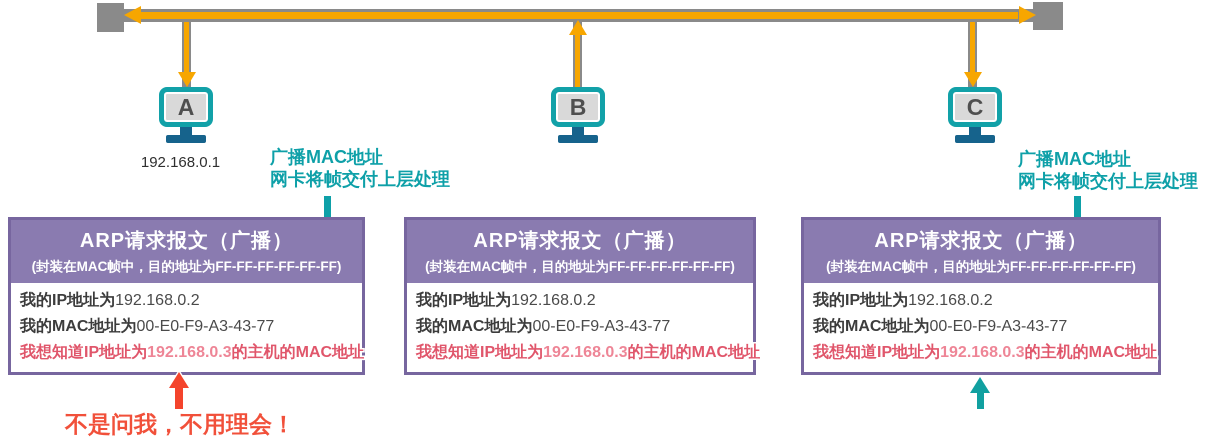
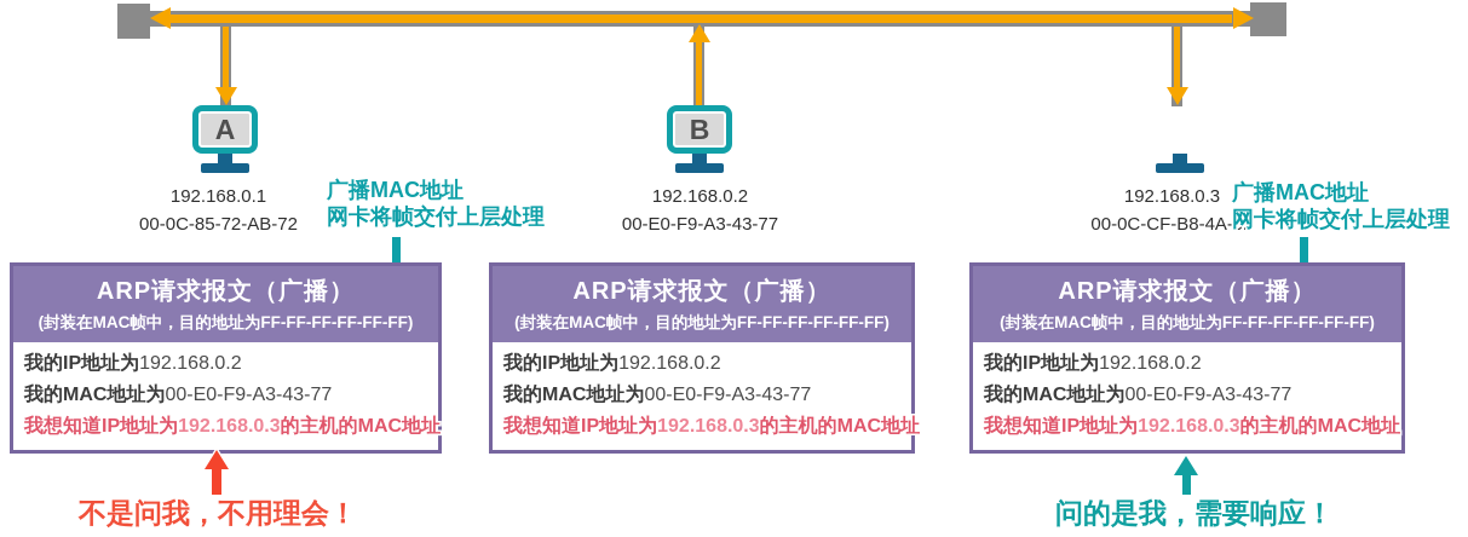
  A
  B
- C
  192.168.0.1
+ 00-0C-85-72-AB-72
+ 192.168.0.2
+ 00-E0-F9-A3-43-77
+ 192.168.0.3
+ 00-0C-CF-B8-4A-02
  广播MAC地址
  网卡将帧交付上层处理
  广播MAC地址
  网卡将帧交付上层处理
  ARP请求报文（广播）
  (封装在MAC帧中，目的地址为FF-FF-FF-FF-FF-FF)
  我的IP地址为192.168.0.2
  我的MAC地址为00-E0-F9-A3-43-77
  我想知道IP地址为192.168.0.3的主机的MAC地址
  ARP请求报文（广播）
  (封装在MAC帧中，目的地址为FF-FF-FF-FF-FF-FF)
  我的IP地址为192.168.0.2
  我的MAC地址为00-E0-F9-A3-43-77
  我想知道IP地址为192.168.0.3的主机的MAC地址
  ARP请求报文（广播）
  (封装在MAC帧中，目的地址为FF-FF-FF-FF-FF-FF)
  我的IP地址为192.168.0.2
  我的MAC地址为00-E0-F9-A3-43-77
  我想知道IP地址为192.168.0.3的主机的MAC地址
  不是问我，不用理会！
+ 问的是我，需要响应！
